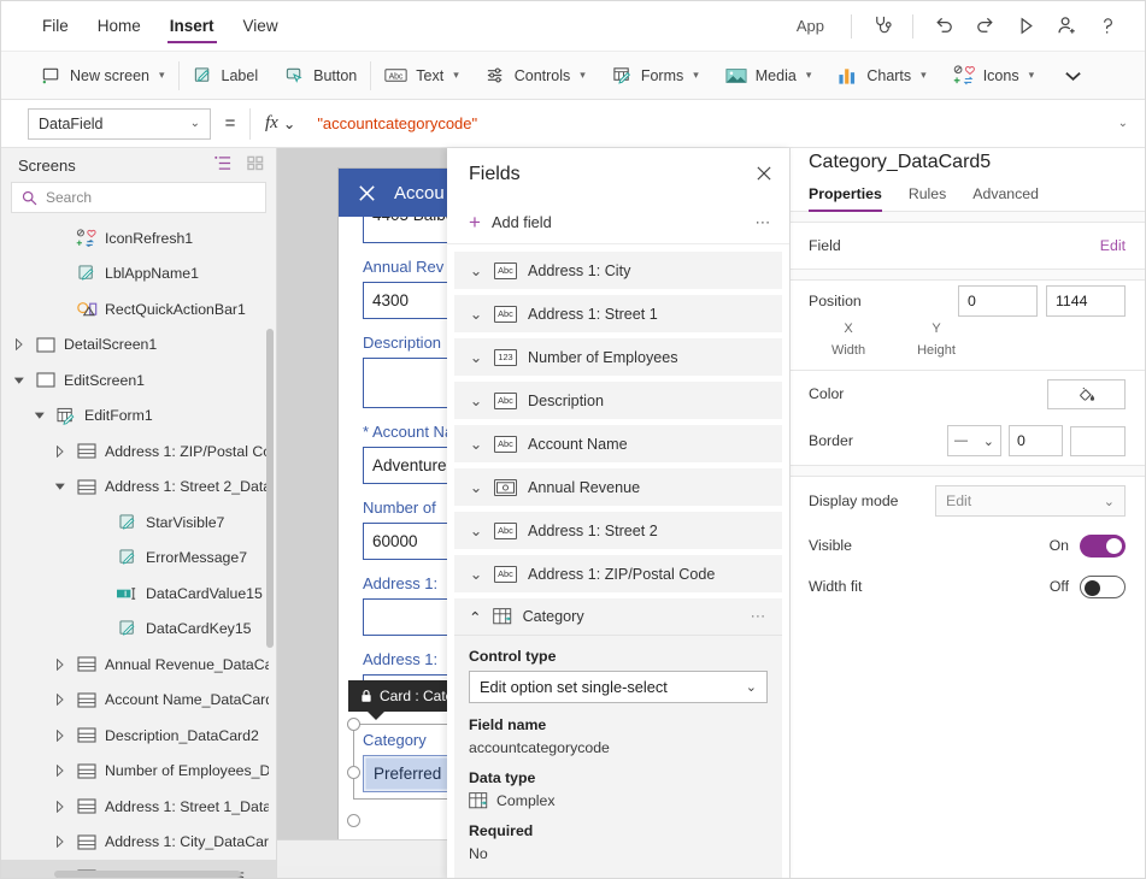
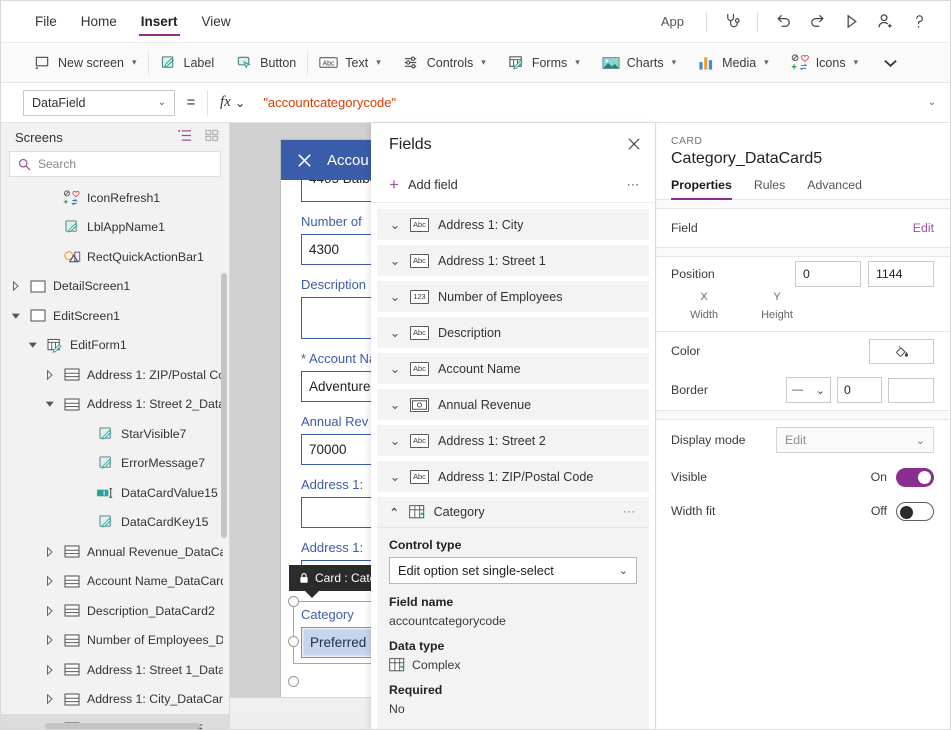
  File
  Home
  Insert
  View
  App
  New screen
  ▾
  Label
  Button
  Text
  ▾
  Controls
  ▾
  Forms
  ▾
- Media
+ Charts
  ▾
- Charts
+ Media
  ▾
  Icons
  ▾
  DataField
  ⌄
  =
  fx
  ⌄
  "accountcategorycode"
  ⌄
  Screens
  Search
  IconRefresh1
  LblAppName1
  RectQuickActionBar1
  DetailScreen1
  EditScreen1
  EditForm1
  Address 1: ZIP/Postal C
  Address 1: Street 2_Dat
  StarVisible7
  ErrorMessage7
  DataCardValue15
  DataCardKey15
  Annual Revenue_DataC
  Account Name_DataCar
  Description_DataCard2
  Number of Employees_D
  Address 1: Street 1_Data
  Address 1: City_DataCar
  Accou
- Annual Rev
+ Number of
  4300
  Description
  * Account N
  Adventure
- Number of
+ Annual Rev
- 60000
+ 70000
  Address 1:
  Address 1:
  Card : Cat
  Category
  Preferred
  Fields
  +
  Add field
  ⋯
  ⌄
  Abc
  Address 1: City
  ⌄
  Abc
  Address 1: Street 1
  ⌄
  123
  Number of Employees
  ⌄
  Abc
  Description
  ⌄
  Abc
  Account Name
  ⌄
  Annual Revenue
  ⌄
  Abc
  Address 1: Street 2
  ⌄
  Abc
  Address 1: ZIP/Postal Code
  ⌃
  Category
  ⋯
  Control type
  Edit option set single-select
  ⌄
  Field name
  accountcategorycode
  Data type
  Complex
  Required
  No
+ CARD
  Category_DataCard5
  Properties
  Rules
  Advanced
  Field
  Edit
  Position
  0
  1144
  X
  Y
  Width
  Height
  Color
  Border
  —
  ⌄
  0
  Display mode
  Edit
  ⌄
  Visible
  On
  Width fit
  Off
